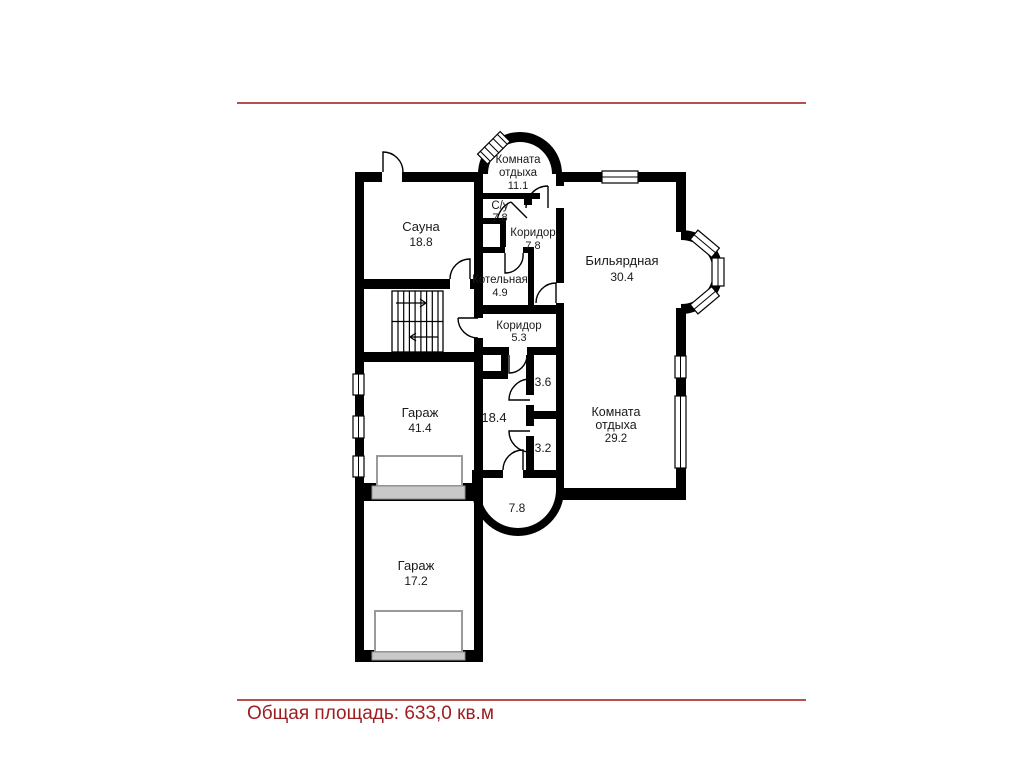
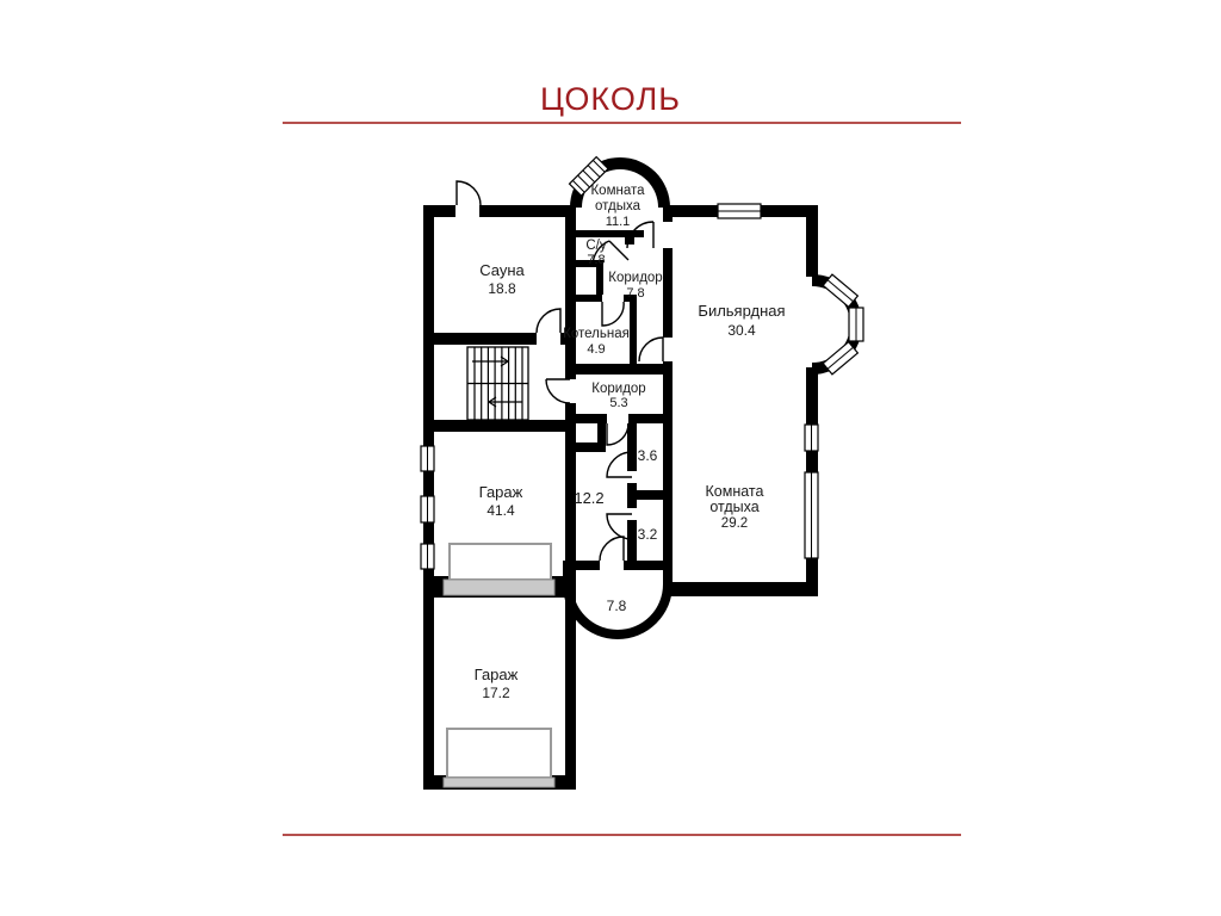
+ ЦОКОЛЬ
  Комната
  отдыха
  11.1
  С/у
  7.8
  Коридор
  7.8
  Сауна
  18.8
  Котельная
  4.9
  Бильярдная
  30.4
  Коридор
  5.3
  Гараж
  41.4
- 18.4
+ 12.2
  3.6
  3.2
  Комната
  отдыха
  29.2
  7.8
  Гараж
  17.2
- Общая площадь: 633,0 кв.м
